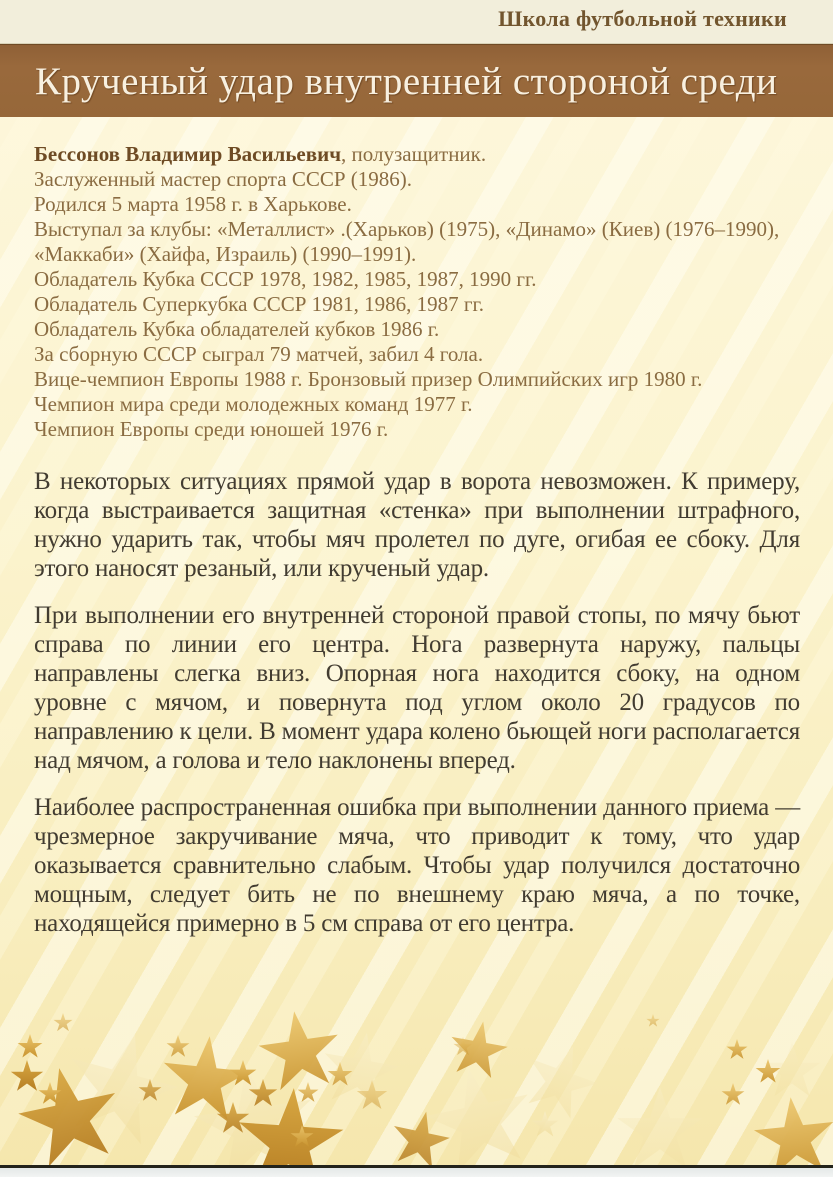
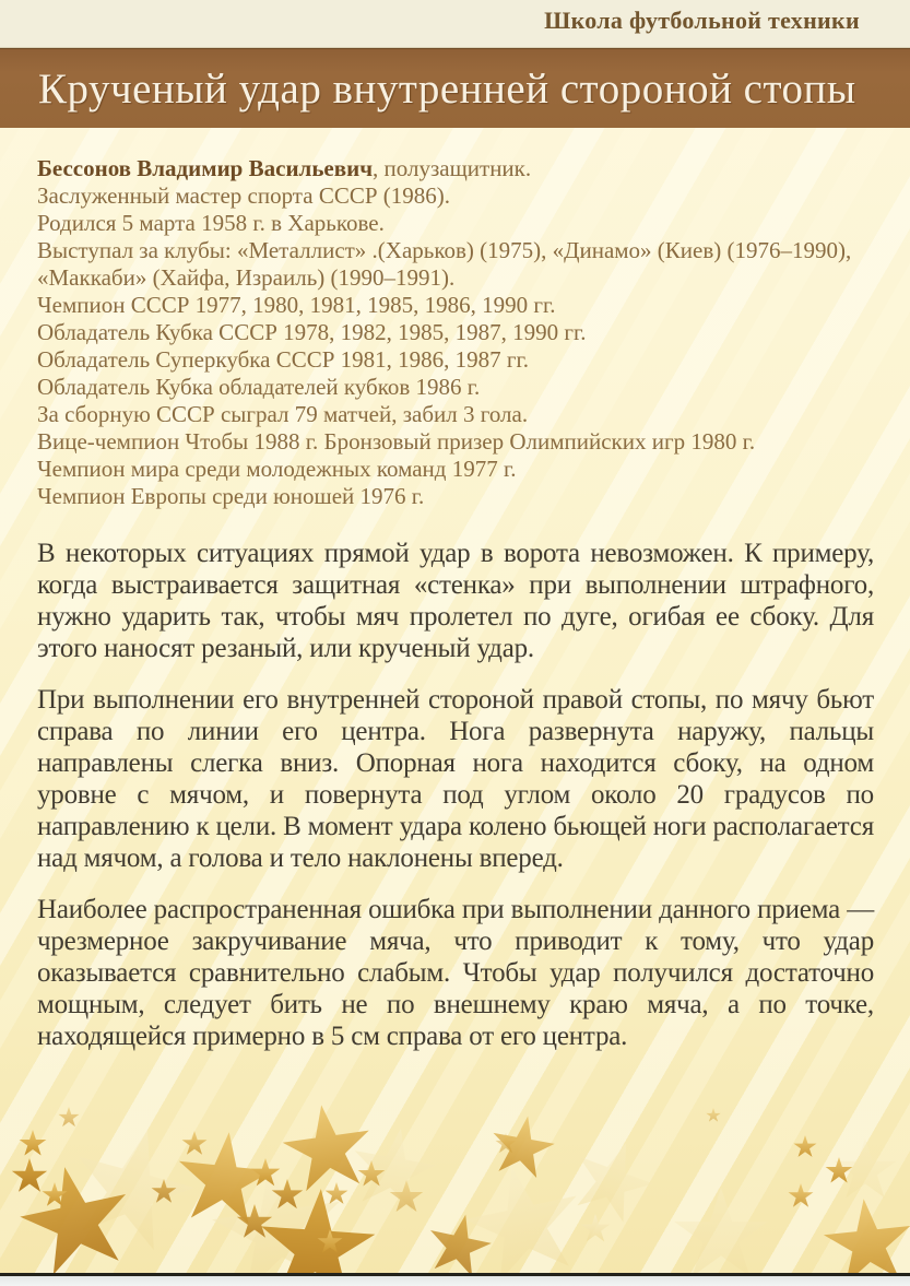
  Школа футбольной техники
- Крученый удар внутренней стороной среди
+ Крученый удар внутренней стороной стопы
  Бессонов Владимир Васильевич, полузащитник.
  Заслуженный мастер спорта СССР (1986).
  Родился 5 марта 1958 г. в Харькове.
  Выступал за клубы: «Металлист» .(Харьков) (1975), «Динамо» (Киев) (1976–1990), «Маккаби» (Хайфа, Израиль) (1990–1991).
+ Чемпион СССР 1977, 1980, 1981, 1985, 1986, 1990 гг.
  Обладатель Кубка СССР 1978, 1982, 1985, 1987, 1990 гг.
  Обладатель Суперкубка СССР 1981, 1986, 1987 гг.
  Обладатель Кубка обладателей кубков 1986 г.
- За сборную СССР сыграл 79 матчей, забил 4 гола.
+ За сборную СССР сыграл 79 матчей, забил 3 гола.
- Вице-чемпион Европы 1988 г. Бронзовый призер Олимпийских игр 1980 г.
+ Вице-чемпион Чтобы 1988 г. Бронзовый призер Олимпийских игр 1980 г.
  Чемпион мира среди молодежных команд 1977 г.
  Чемпион Европы среди юношей 1976 г.
  В некоторых ситуациях прямой удар в ворота невозможен. К примеру, когда выстраивается защитная «стенка» при выполнении штрафного, нужно ударить так, чтобы мяч пролетел по дуге, огибая ее сбоку. Для этого наносят резаный, или крученый удар.
  При выполнении его внутренней стороной правой стопы, по мячу бьют справа по линии его центра. Нога развернута наружу, пальцы направлены слегка вниз. Опорная нога находится сбоку, на одном уровне с мячом, и повернута под углом около 20 градусов по направлению к цели. В момент удара колено бьющей ноги располагается над мячом, а голова и тело наклонены вперед.
  Наиболее распространенная ошибка при выполнении данного приема — чрезмерное закручивание мяча, что приводит к тому, что удар оказывается сравнительно слабым. Чтобы удар получился достаточно мощным, следует бить не по внешнему краю мяча, а по точке, находящейся примерно в 5 см справа от его центра.
